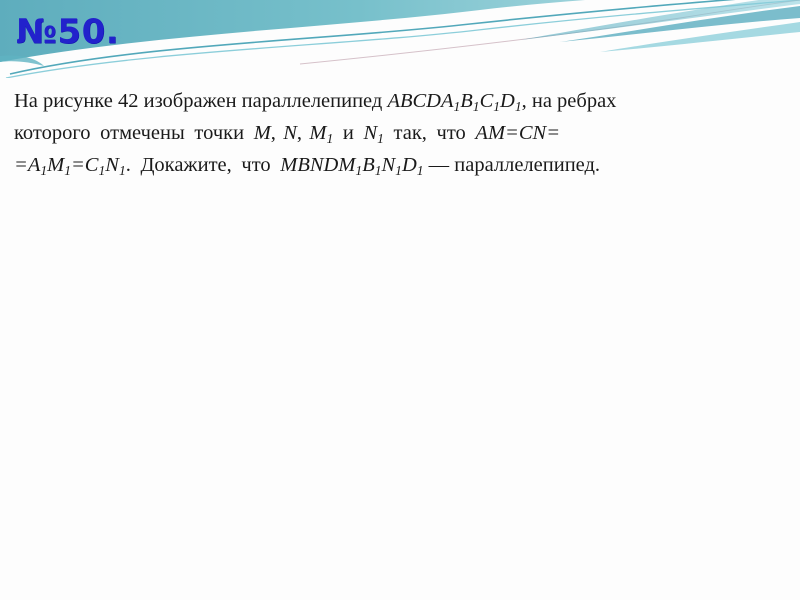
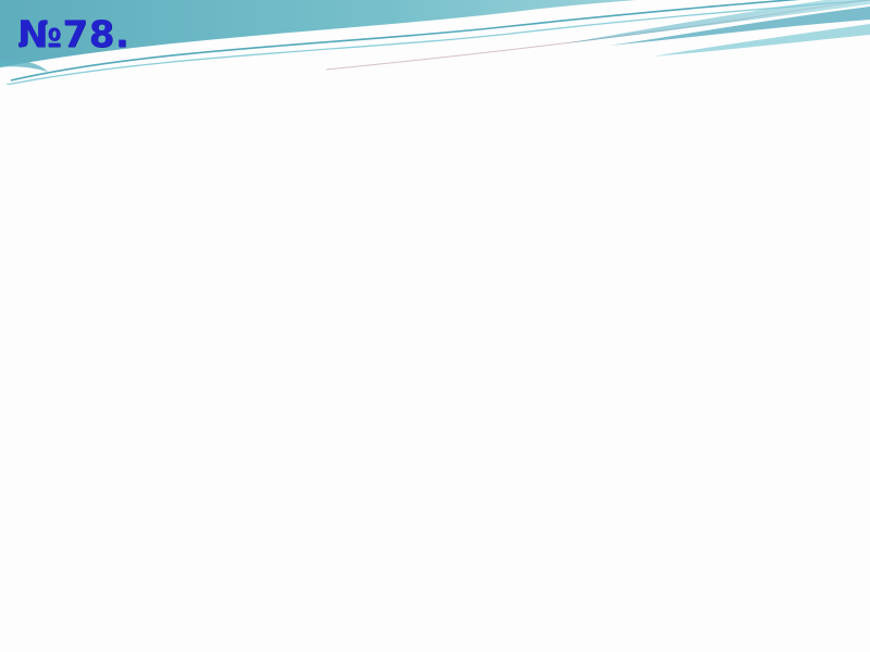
- №50.
+ №78.
- На рисунке 42 изображен параллелепипед ABCDA1B1C1D1, на ребрах
- которого отмечены точки M, N, M1 и N1 так, что AM=CN=
- =A1M1=C1N1. Докажите, что MBNDM1B1N1D1 — параллелепипед.
